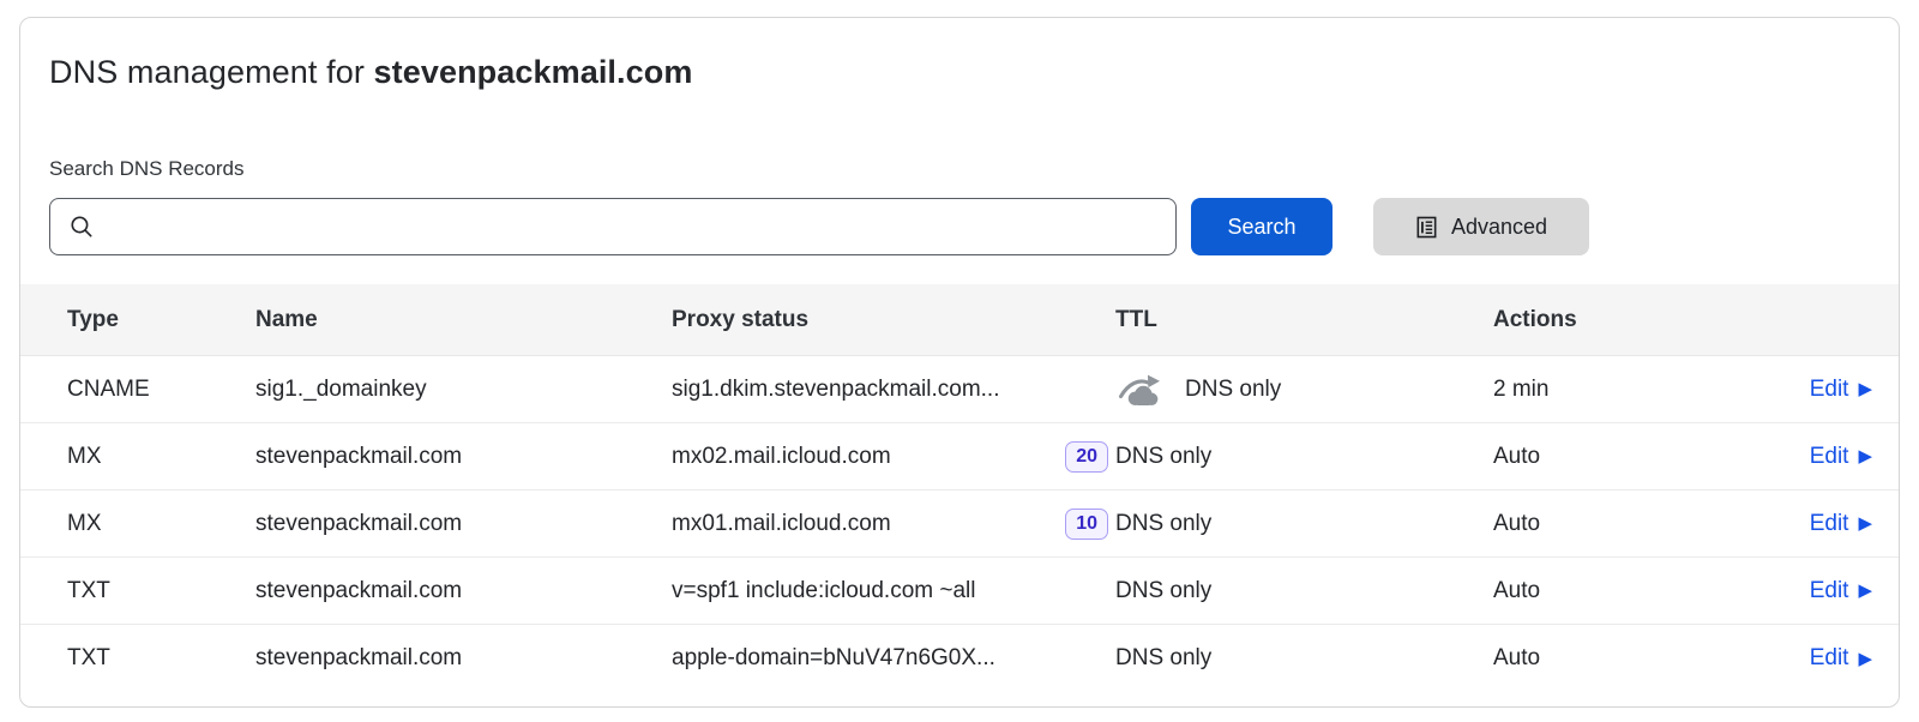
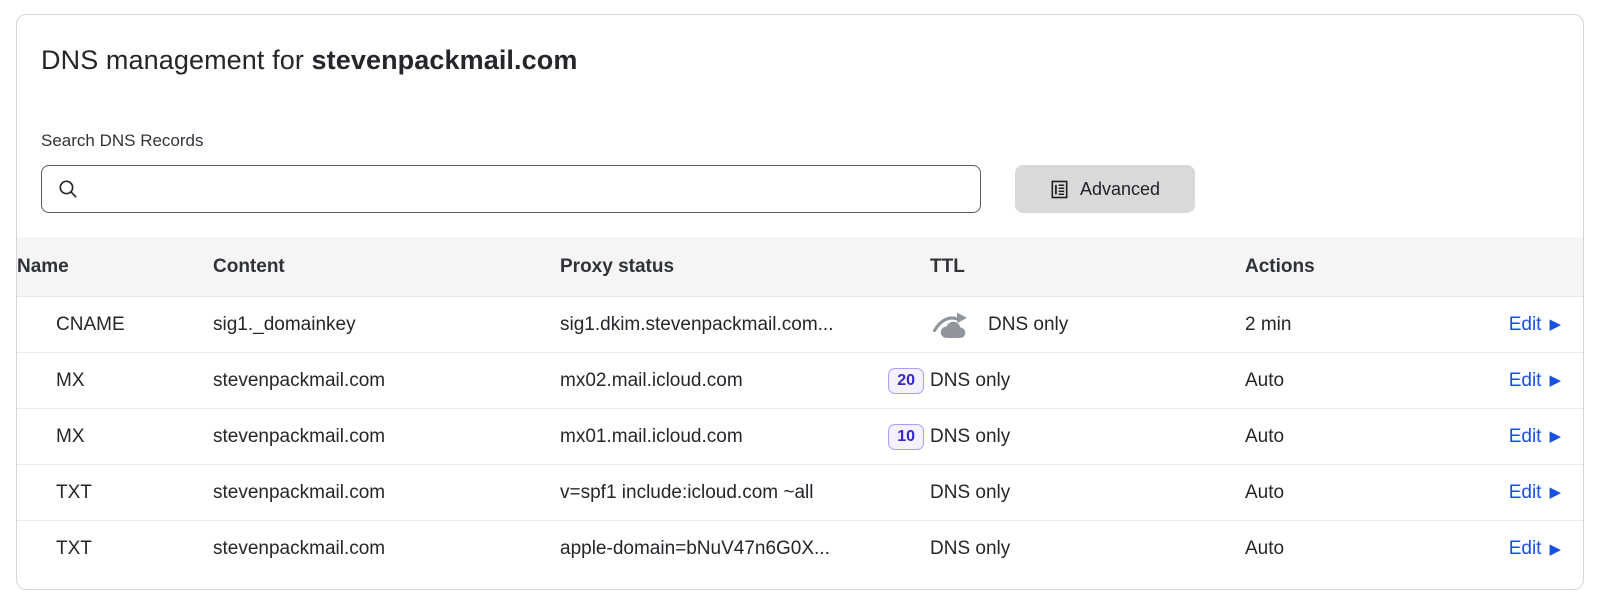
  DNS management for stevenpackmail.com
  Search DNS Records
- Search
  Advanced
- Type
  Name
+ Content
  Proxy status
  TTL
  Actions
  CNAME
  sig1._domainkey
  sig1.dkim.stevenpackmail.com...
  DNS only
  2 min
  Edit
  ▶
  MX
  stevenpackmail.com
  mx02.mail.icloud.com
  20
  DNS only
  Auto
  Edit
  ▶
  MX
  stevenpackmail.com
  mx01.mail.icloud.com
  10
  DNS only
  Auto
  Edit
  ▶
  TXT
  stevenpackmail.com
  v=spf1 include:icloud.com ~all
  DNS only
  Auto
  Edit
  ▶
  TXT
  stevenpackmail.com
  apple-domain=bNuV47n6G0X...
  DNS only
  Auto
  Edit
  ▶
